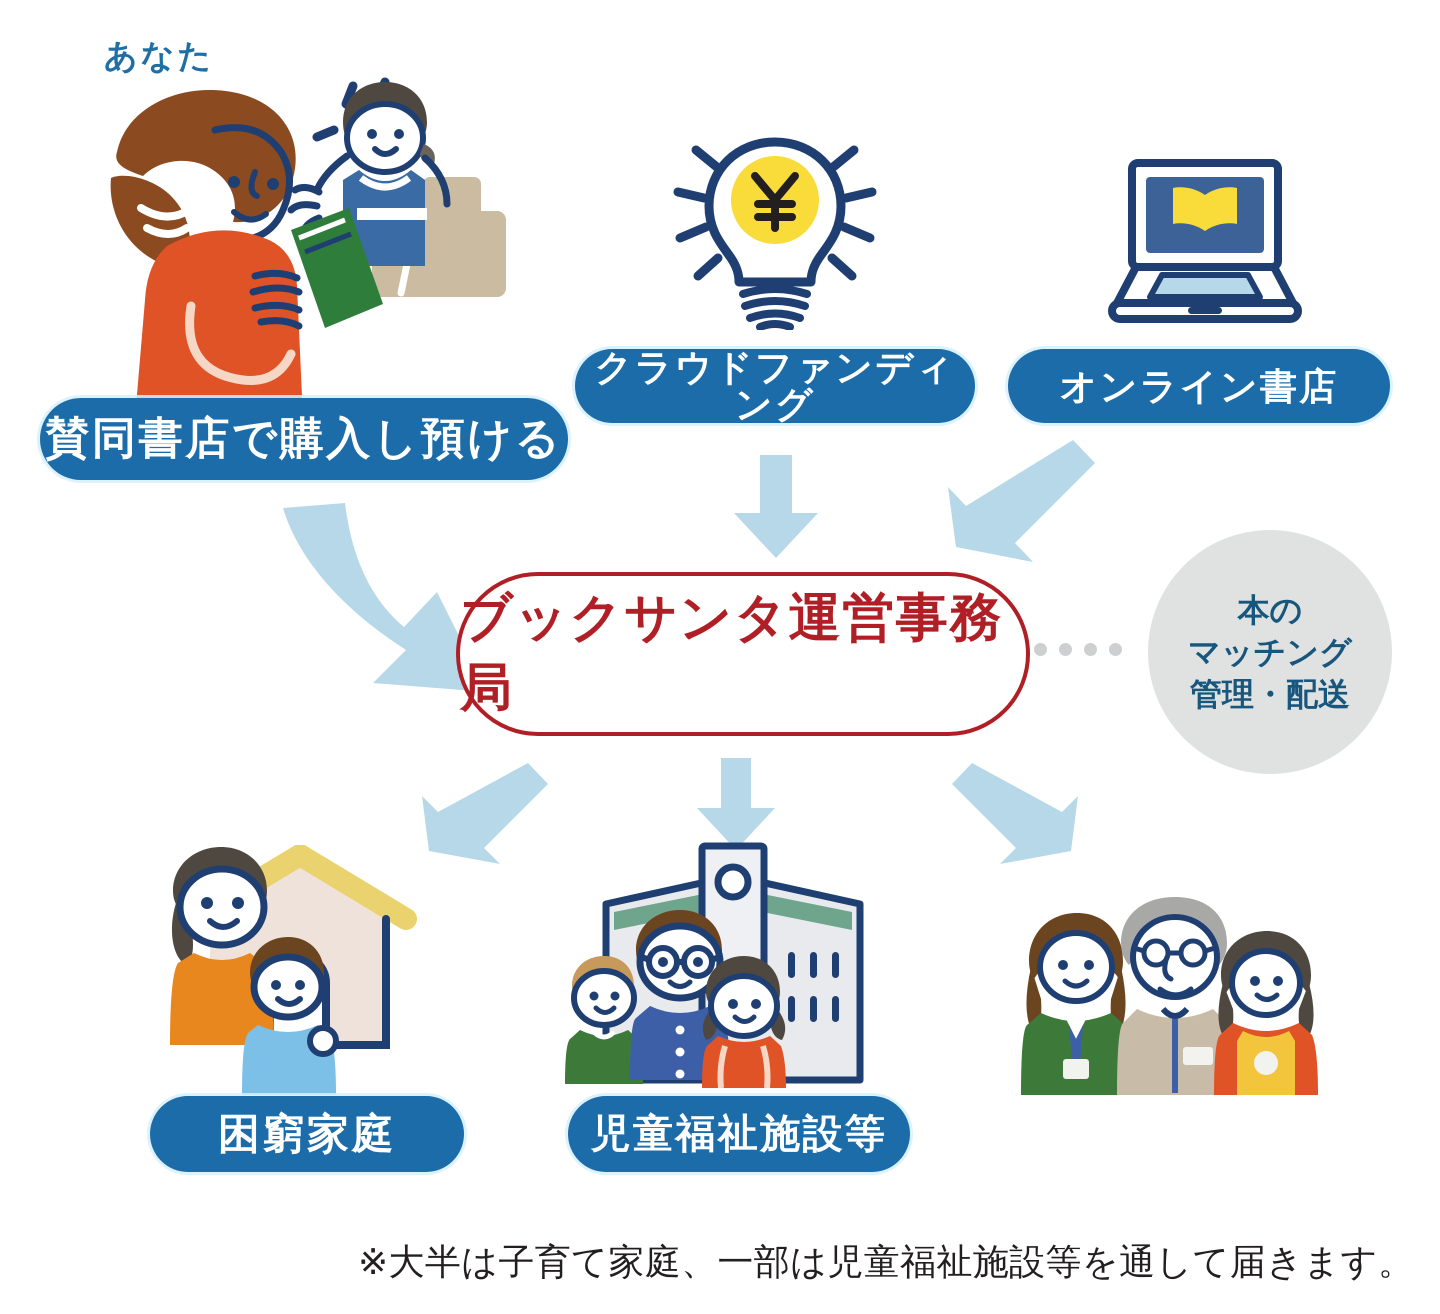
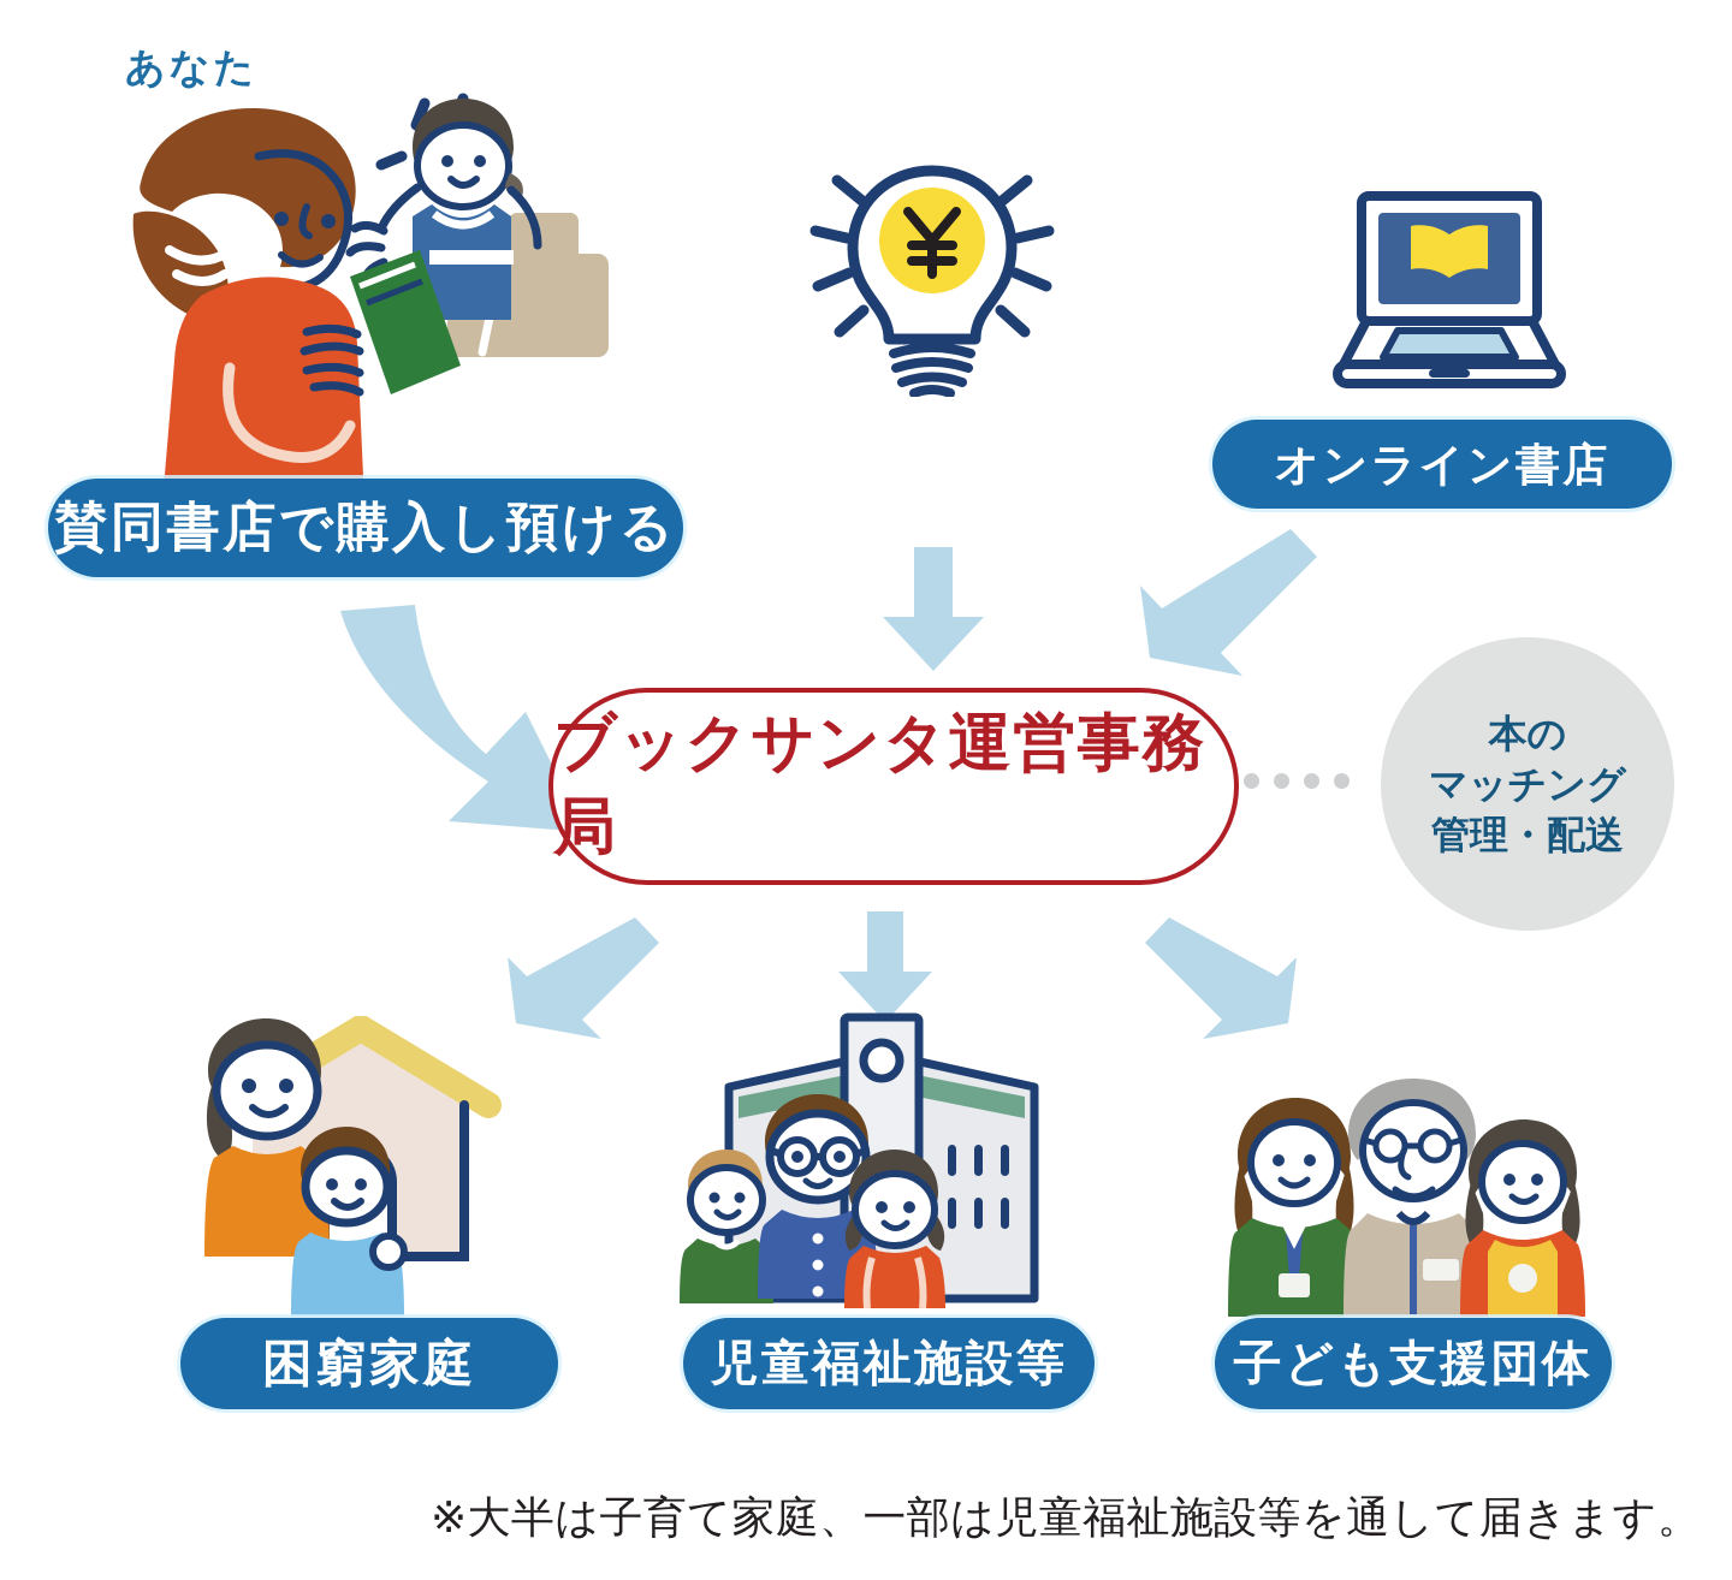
  あなた
  賛同書店で購入し預ける
- クラウドファンディング
  オンライン書店
  ブックサンタ運営事務局
  本の
  マッチング
  管理・配送
  困窮家庭
  児童福祉施設等
+ 子ども支援団体
  ※大半は子育て家庭、一部は児童福祉施設等を通して届きます。
